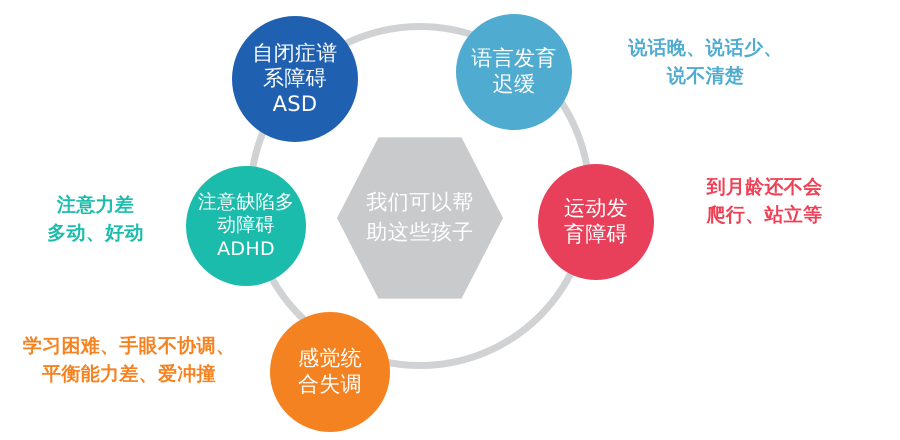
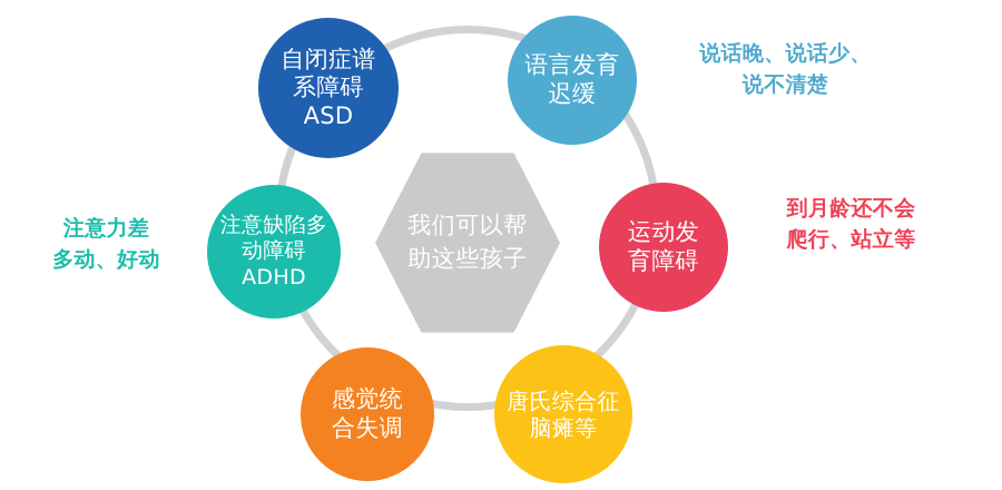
  我们可以帮
  助这些孩子
  自闭症谱
  系障碍
  ASD
  语言发育
  迟缓
  运动发
  育障碍
+ 唐氏综合征
+ 脑瘫等
  感觉统
  合失调
  注意缺陷多
  动障碍
  ADHD
  说话晚、说话少、
  说不清楚
  到月龄还不会
  爬行、站立等
- 学习困难、手眼不协调、
- 平衡能力差、爱冲撞
  注意力差
  多动、好动
